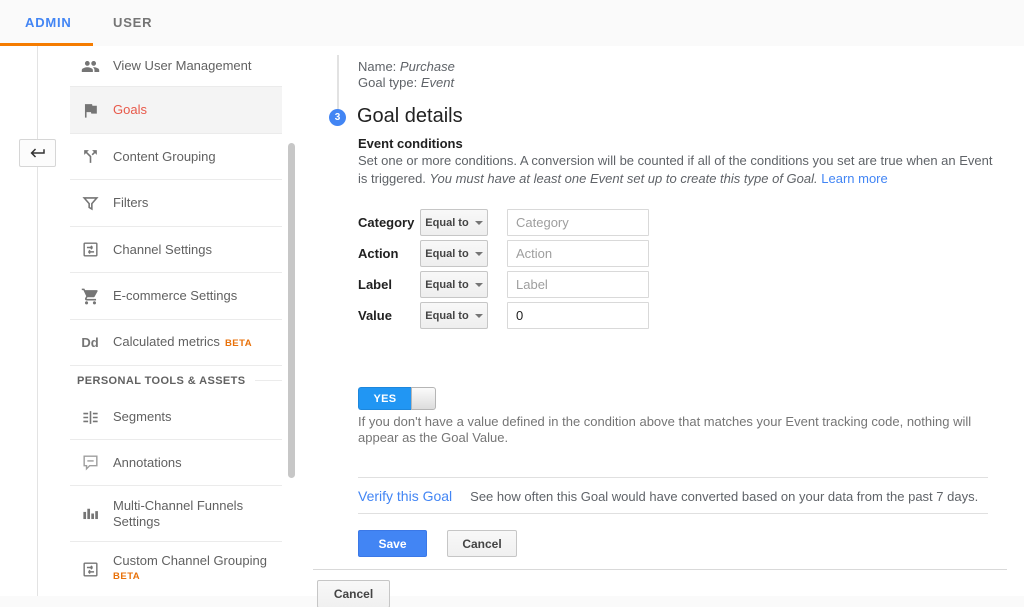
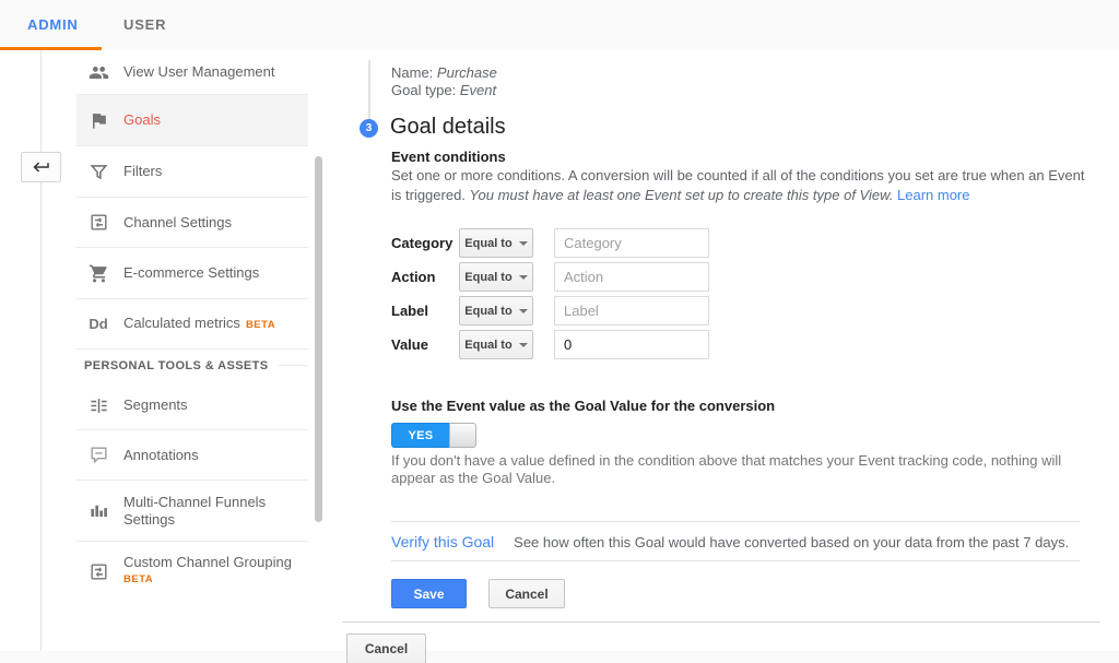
  ADMIN
  USER
  View User Management
  Goals
- Content Grouping
  Filters
  Channel Settings
  E-commerce Settings
  Dd
  Calculated metrics BETA
  PERSONAL TOOLS & ASSETS
  Segments
  Annotations
  Multi-Channel Funnels Settings
  Custom Channel Grouping
  BETA
  Name: Purchase
  Goal type: Event
  3
  Goal details
  Event conditions
- Set one or more conditions. A conversion will be counted if all of the conditions you set are true when an Event is triggered. You must have at least one Event set up to create this type of Goal. Learn more
+ Set one or more conditions. A conversion will be counted if all of the conditions you set are true when an Event is triggered. You must have at least one Event set up to create this type of View. Learn more
  Category
  Equal to
  Category
  Action
  Equal to
  Action
  Label
  Equal to
  Label
  Value
  Equal to
  0
+ Use the Event value as the Goal Value for the conversion
  YES
  If you don't have a value defined in the condition above that matches your Event tracking code, nothing will appear as the Goal Value.
  Verify this Goal
  See how often this Goal would have converted based on your data from the past 7 days.
  Save
  Cancel
  Cancel
